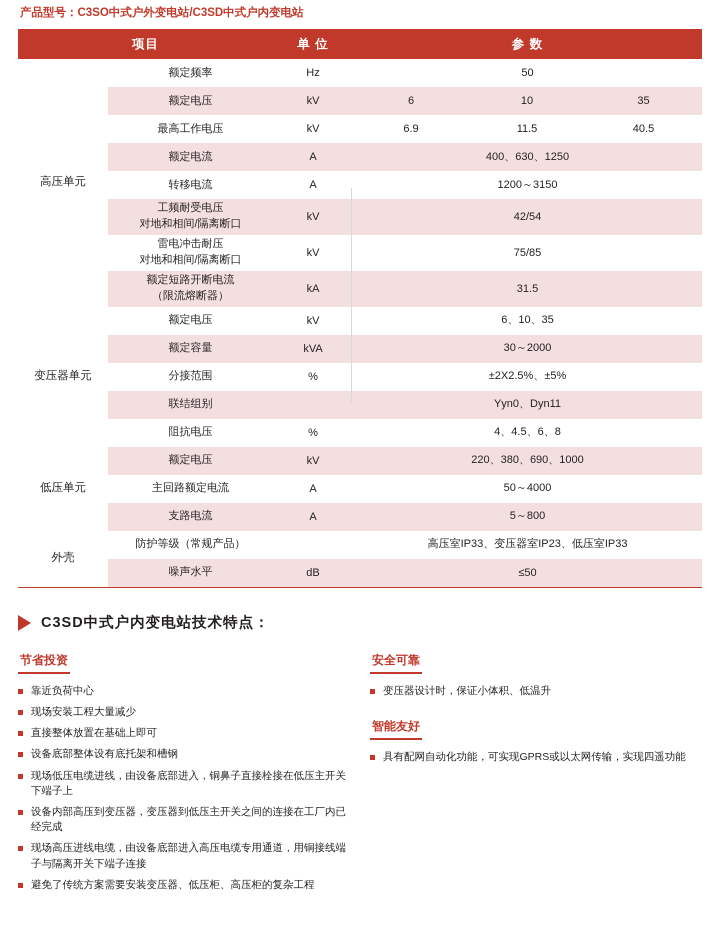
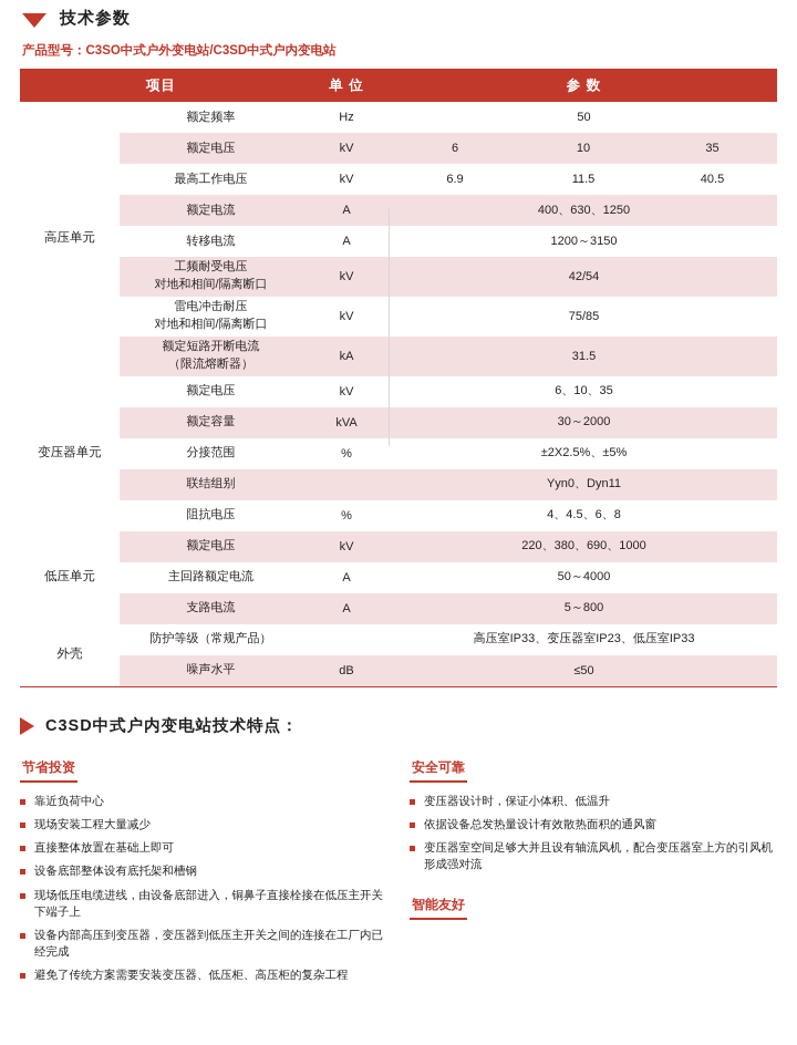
+ 技术参数
  产品型号：C3SO中式户外变电站/C3SD中式户内变电站
  项目	单 位	参 数
  高压单元	额定频率	Hz	50
  额定电压	kV	6	10	35
  最高工作电压	kV	6.9	11.5	40.5
  额定电流	A	400、630、1250
  转移电流	A	1200～3150
  工频耐受电压对地和相间/隔离断口	kV	42/54
  雷电冲击耐压对地和相间/隔离断口	kV	75/85
  额定短路开断电流（限流熔断器）	kA	31.5
  变压器单元	额定电压	kV	6、10、35
  额定容量	kVA	30～2000
  分接范围	%	±2X2.5%、±5%
  联结组别		Yyn0、Dyn11
  阻抗电压	%	4、4.5、6、8
  低压单元	额定电压	kV	220、380、690、1000
  主回路额定电流	A	50～4000
  支路电流	A	5～800
  外壳	防护等级（常规产品）		高压室IP33、变压器室IP23、低压室IP33
  噪声水平	dB	≤50
  C3SD中式户内变电站技术特点：
  节省投资
  靠近负荷中心
  现场安装工程大量减少
  直接整体放置在基础上即可
  设备底部整体设有底托架和槽钢
  现场低压电缆进线，由设备底部进入，铜鼻子直接栓接在低压主开关下端子上
  设备内部高压到变压器，变压器到低压主开关之间的连接在工厂内已经完成
- 现场高压进线电缆，由设备底部进入高压电缆专用通道，用铜接线端子与隔离开关下端子连接
  避免了传统方案需要安装变压器、低压柜、高压柜的复杂工程
  安全可靠
  变压器设计时，保证小体积、低温升
+ 依据设备总发热量设计有效散热面积的通风窗
+ 变压器室空间足够大并且设有轴流风机，配合变压器室上方的引风机形成强对流
  智能友好
- 具有配网自动化功能，可实现GPRS或以太网传输，实现四遥功能
